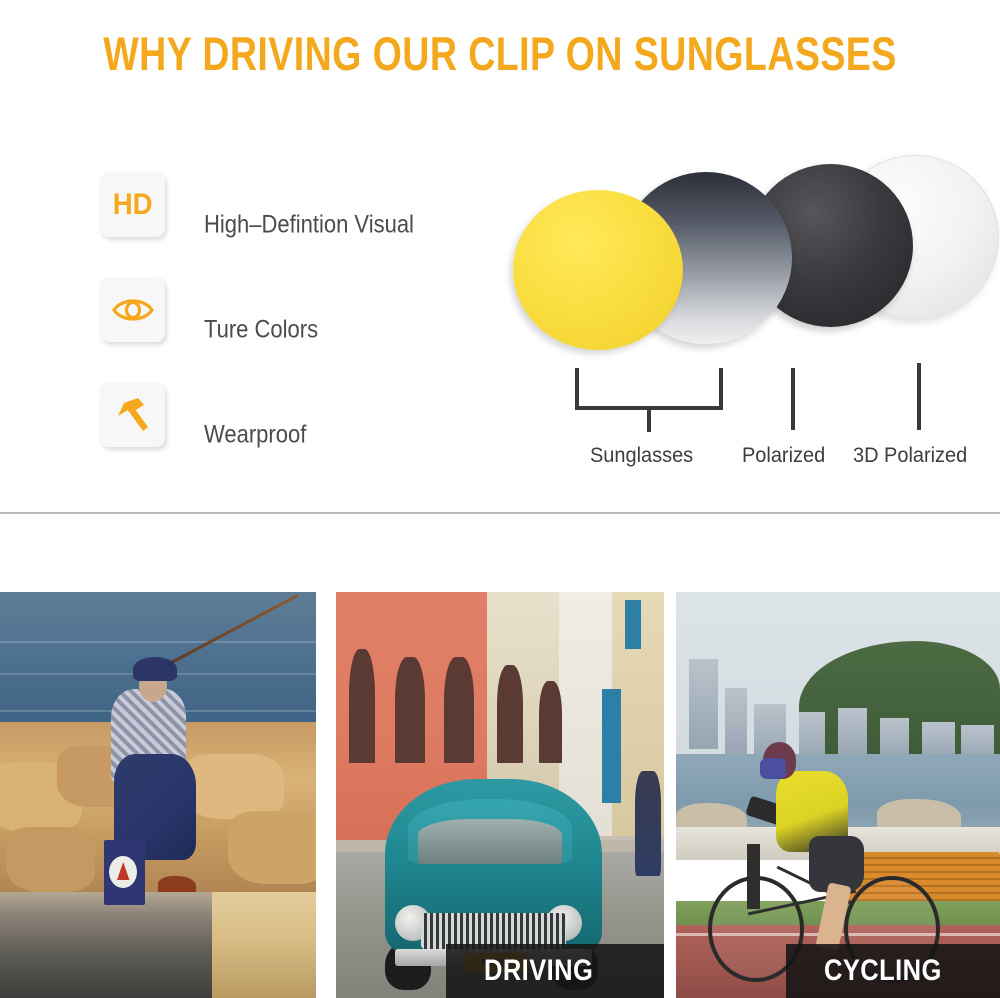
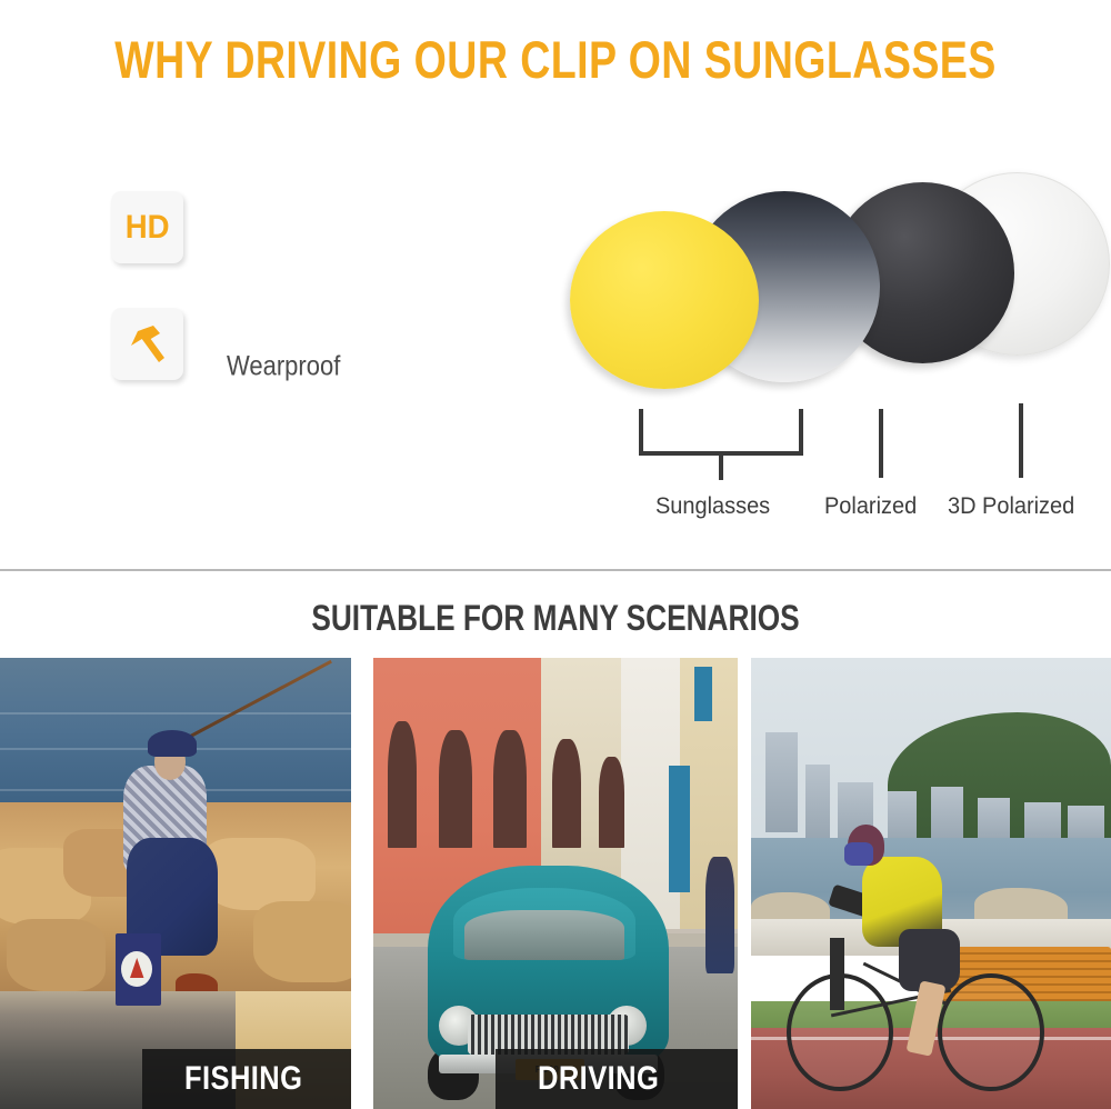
  WHY DRIVING OUR CLIP ON SUNGLASSES
  HD
- High–Defintion Visual
- Ture Colors
  Wearproof
  Sunglasses
  Polarized
  3D Polarized
+ SUITABLE FOR MANY SCENARIOS
+ FISHING
  FB409
  DRIVING
- CYCLING
